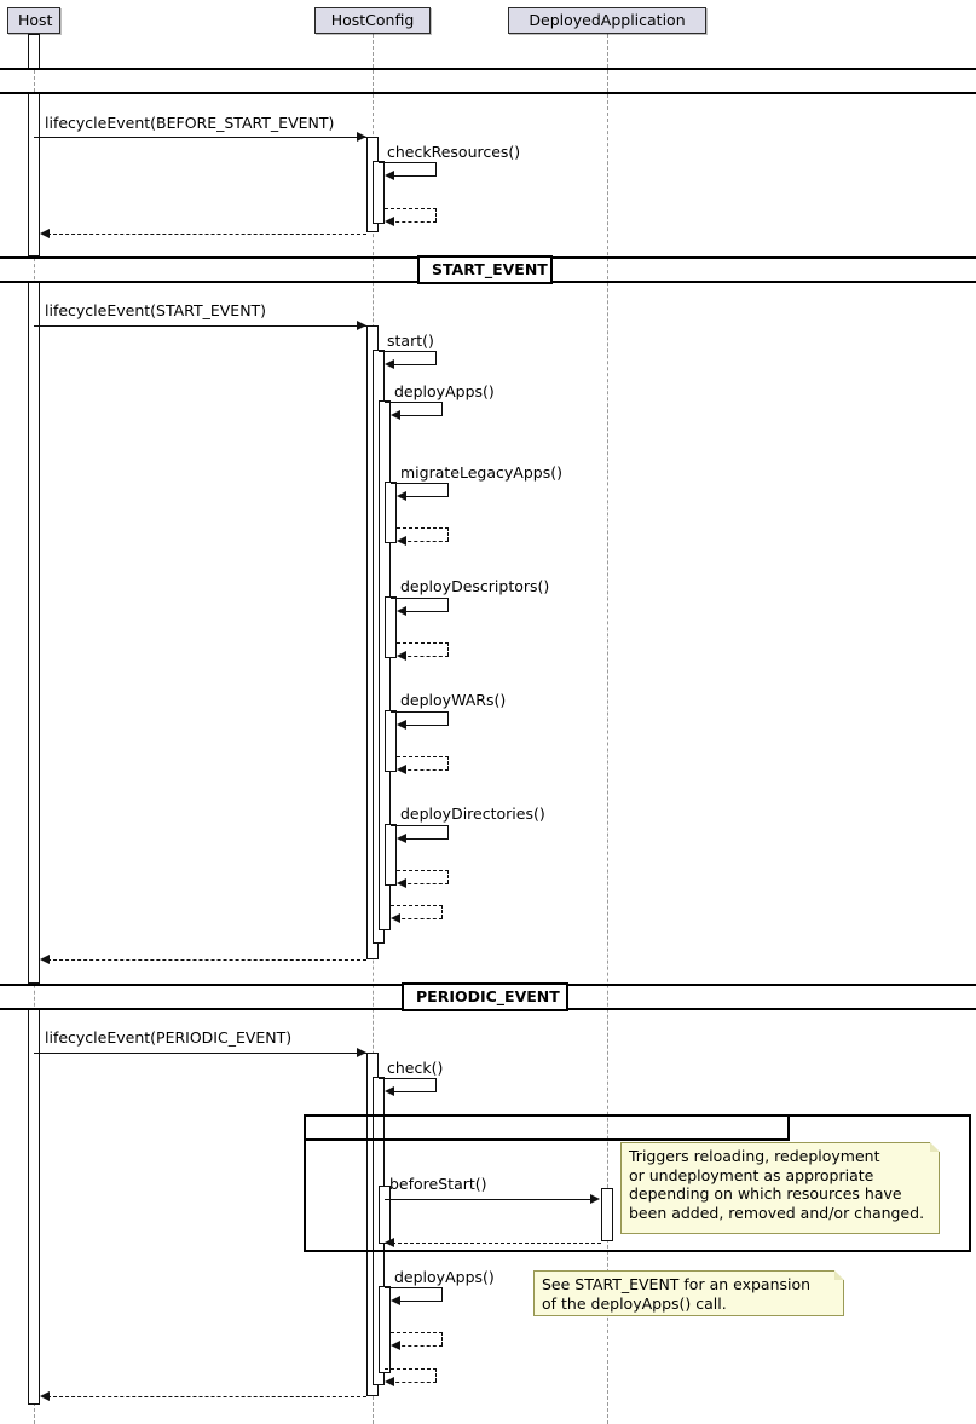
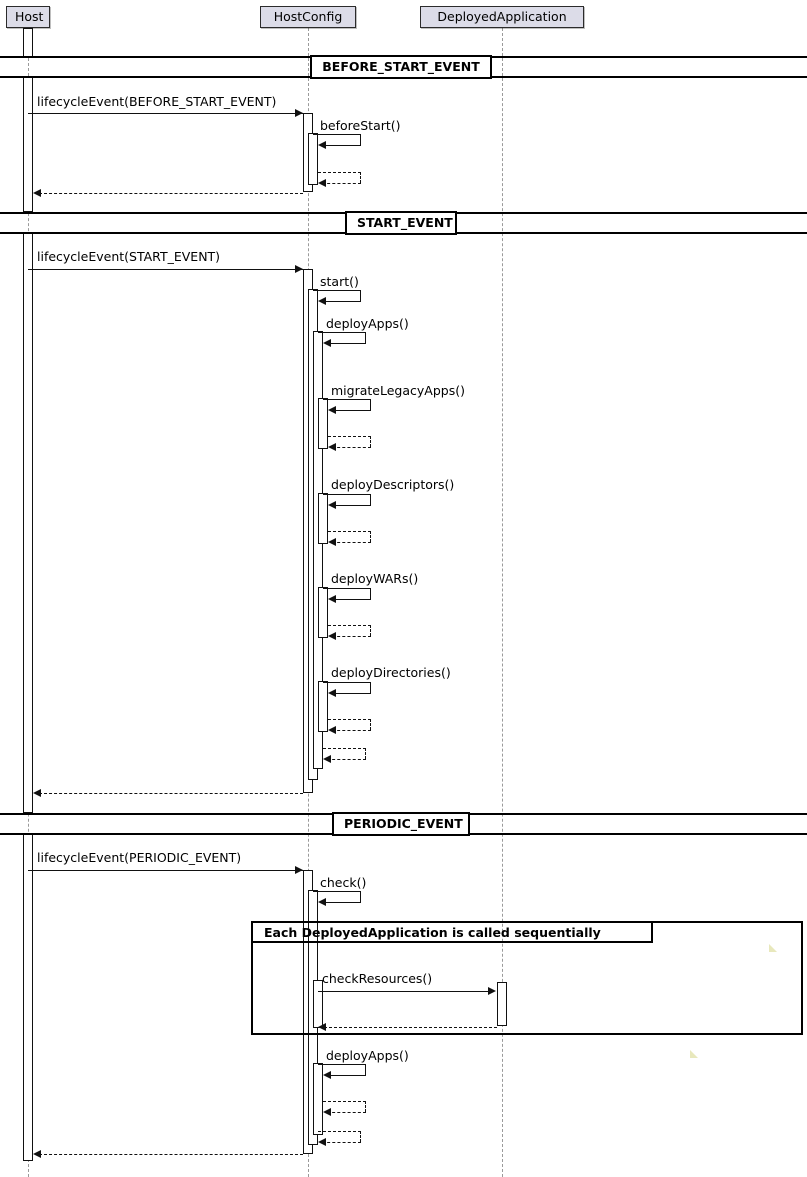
  Host
  HostConfig
  DeployedApplication
+ BEFORE_START_EVENT
  lifecycleEvent(BEFORE_START_EVENT)
- checkResources()
+ beforeStart()
  START_EVENT
  lifecycleEvent(START_EVENT)
  start()
  deployApps()
  migrateLegacyApps()
  deployDescriptors()
  deployWARs()
  deployDirectories()
  PERIODIC_EVENT
  lifecycleEvent(PERIODIC_EVENT)
  check()
+ Each DeployedApplication is called sequentially
- beforeStart()
+ checkResources()
- Triggers reloading, redeployment
- or undeployment as appropriate
- depending on which resources have
- been added, removed and/or changed.
  deployApps()
- See START_EVENT for an expansion
- of the deployApps() call.
